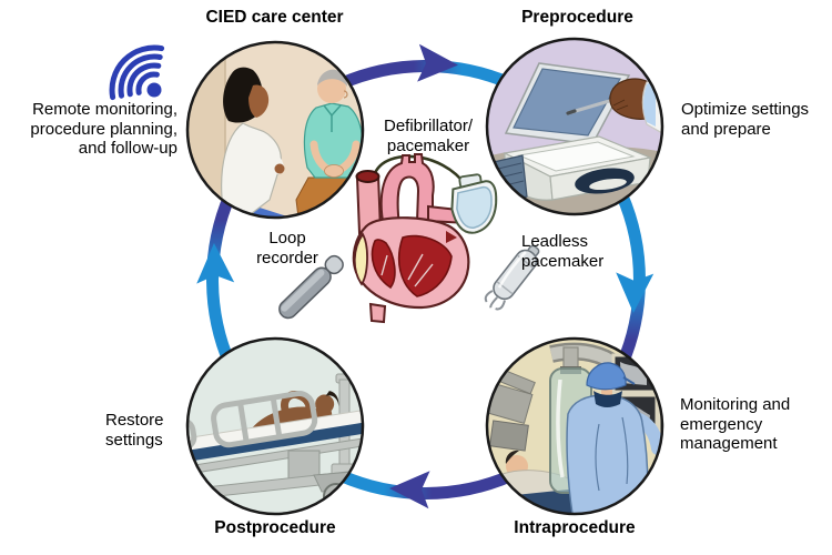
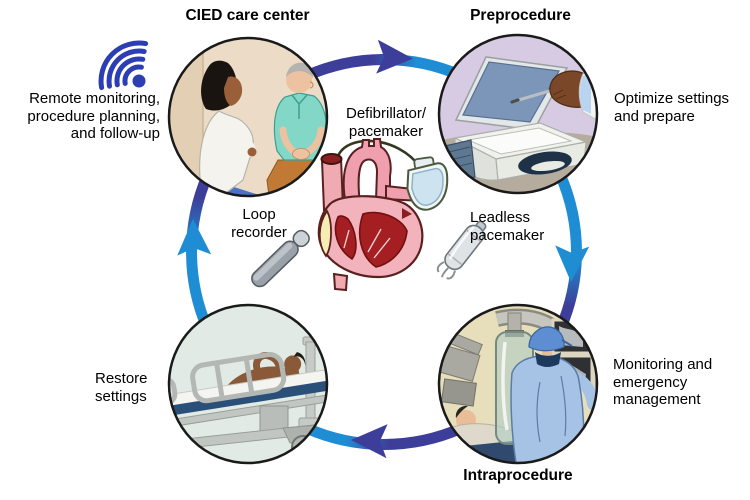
  CIED care center
  Preprocedure
  Remote monitoring,
  procedure planning,
  and follow-up
  Optimize settings
  and prepare
  Defibrillator/
  pacemaker
  Loop
  recorder
  Leadless
  pacemaker
  Restore
  settings
  Monitoring and
  emergency
  management
- Postprocedure
  Intraprocedure
